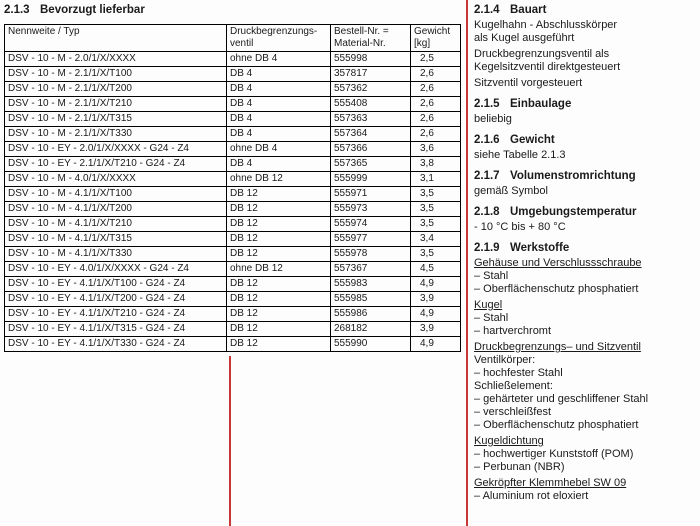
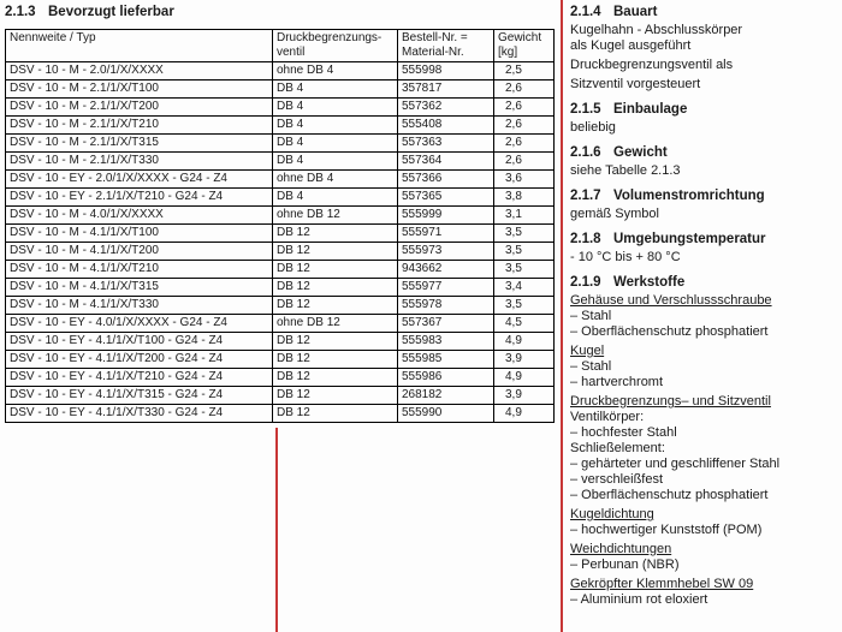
  2.1.3 Bevorzugt lieferbar
  Nennweite / Typ	Druckbegrenzungs- ventil	Bestell-Nr. = Material-Nr.	Gewicht [kg]
  DSV - 10 - M - 2.0/1/X/XXXX	ohne DB 4	555998	2,5
  DSV - 10 - M - 2.1/1/X/T100	DB 4	357817	2,6
  DSV - 10 - M - 2.1/1/X/T200	DB 4	557362	2,6
  DSV - 10 - M - 2.1/1/X/T210	DB 4	555408	2,6
  DSV - 10 - M - 2.1/1/X/T315	DB 4	557363	2,6
  DSV - 10 - M - 2.1/1/X/T330	DB 4	557364	2,6
  DSV - 10 - EY - 2.0/1/X/XXXX - G24 - Z4	ohne DB 4	557366	3,6
  DSV - 10 - EY - 2.1/1/X/T210 - G24 - Z4	DB 4	557365	3,8
  DSV - 10 - M - 4.0/1/X/XXXX	ohne DB 12	555999	3,1
  DSV - 10 - M - 4.1/1/X/T100	DB 12	555971	3,5
  DSV - 10 - M - 4.1/1/X/T200	DB 12	555973	3,5
- DSV - 10 - M - 4.1/1/X/T210	DB 12	555974	3,5
+ DSV - 10 - M - 4.1/1/X/T210	DB 12	943662	3,5
  DSV - 10 - M - 4.1/1/X/T315	DB 12	555977	3,4
  DSV - 10 - M - 4.1/1/X/T330	DB 12	555978	3,5
  DSV - 10 - EY - 4.0/1/X/XXXX - G24 - Z4	ohne DB 12	557367	4,5
  DSV - 10 - EY - 4.1/1/X/T100 - G24 - Z4	DB 12	555983	4,9
  DSV - 10 - EY - 4.1/1/X/T200 - G24 - Z4	DB 12	555985	3,9
  DSV - 10 - EY - 4.1/1/X/T210 - G24 - Z4	DB 12	555986	4,9
  DSV - 10 - EY - 4.1/1/X/T315 - G24 - Z4	DB 12	268182	3,9
  DSV - 10 - EY - 4.1/1/X/T330 - G24 - Z4	DB 12	555990	4,9
  2.1.4 Bauart
  Kugelhahn - Abschlusskörper
  als Kugel ausgeführt
  Druckbegrenzungsventil als
- Kegelsitzventil direktgesteuert
  Sitzventil vorgesteuert
  2.1.5 Einbaulage
  beliebig
  2.1.6 Gewicht
  siehe Tabelle 2.1.3
  2.1.7 Volumenstromrichtung
  gemäß Symbol
  2.1.8 Umgebungstemperatur
  - 10 °C bis + 80 °C
  2.1.9 Werkstoffe
  Gehäuse und Verschlussschraube
  – Stahl
  – Oberflächenschutz phosphatiert
  Kugel
  – Stahl
  – hartverchromt
  Druckbegrenzungs– und Sitzventil
  Ventilkörper:
  – hochfester Stahl
  Schließelement:
  – gehärteter und geschliffener Stahl
  – verschleißfest
  – Oberflächenschutz phosphatiert
  Kugeldichtung
  – hochwertiger Kunststoff (POM)
+ Weichdichtungen
  – Perbunan (NBR)
  Gekröpfter Klemmhebel SW 09
  – Aluminium rot eloxiert
